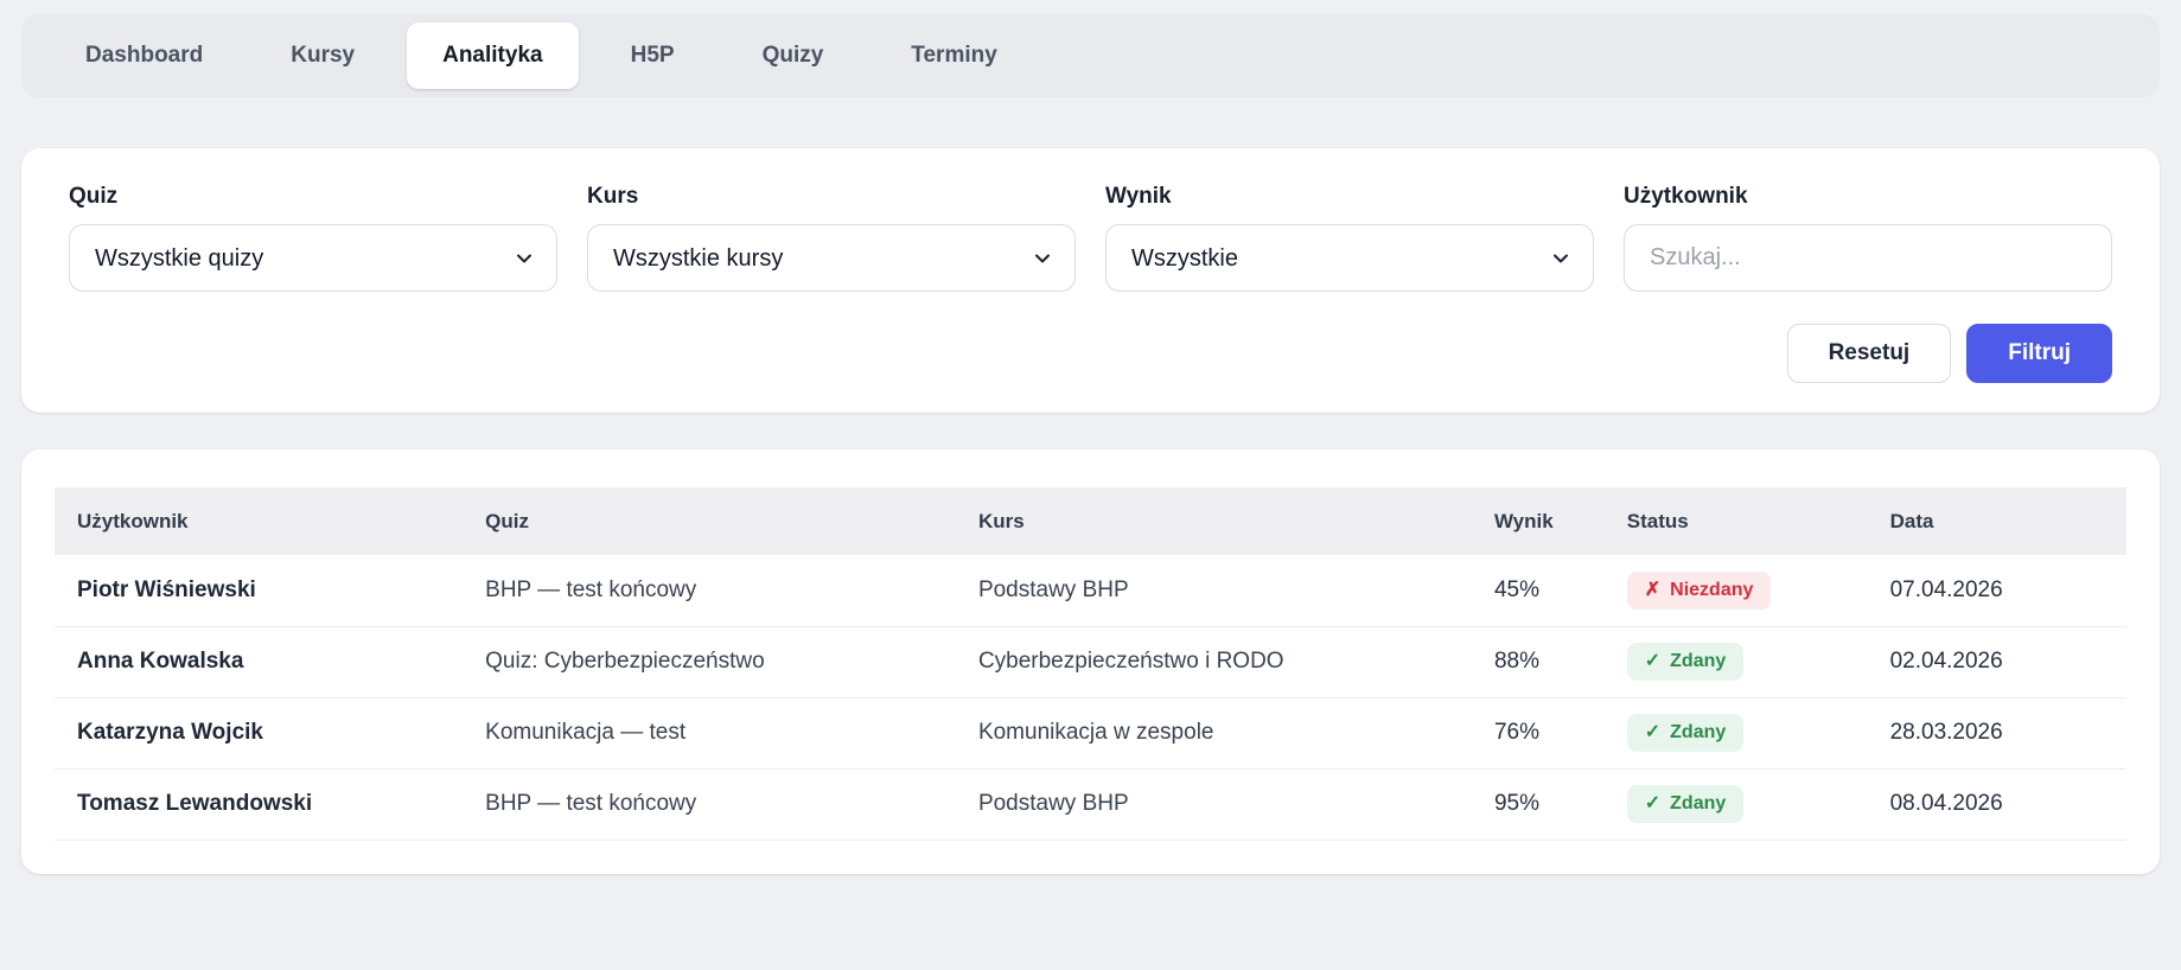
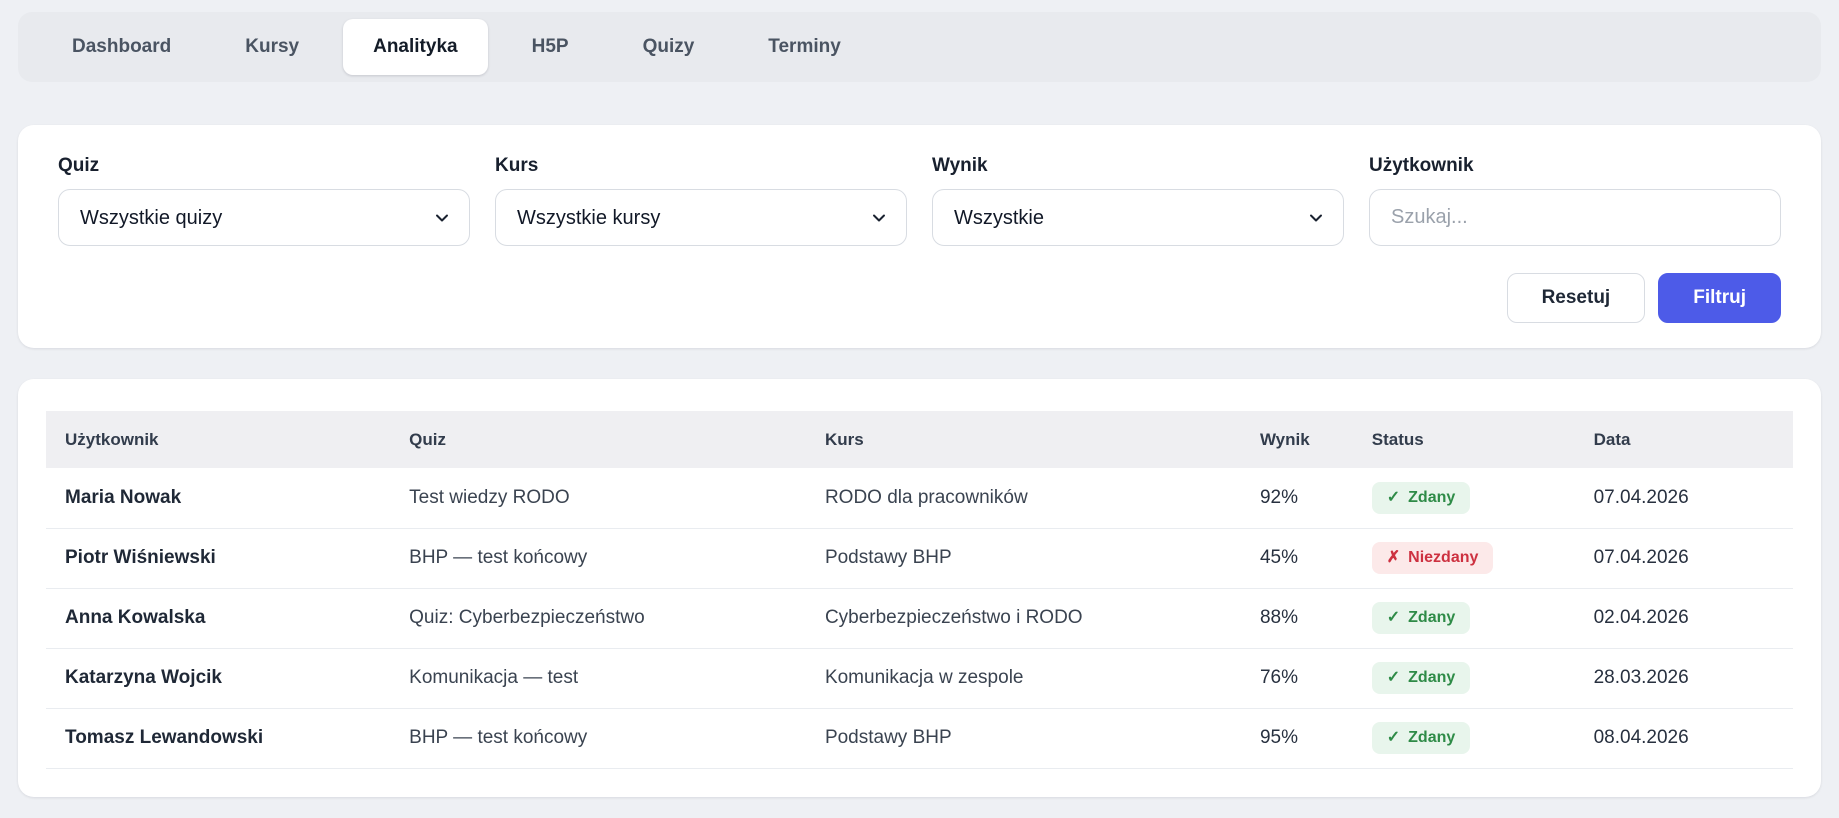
  Dashboard
  Kursy
  Analityka
  H5P
  Quizy
  Terminy
  Quiz
  Wszystkie quizy
  Kurs
  Wszystkie kursy
  Wynik
  Wszystkie
  Użytkownik
  Szukaj...
  Resetuj
  Filtruj
  Użytkownik	Quiz	Kurs	Wynik	Status	Data
+ Maria Nowak	Test wiedzy RODO	RODO dla pracowników	92%	✓ Zdany	07.04.2026
  Piotr Wiśniewski	BHP — test końcowy	Podstawy BHP	45%	✗ Niezdany	07.04.2026
  Anna Kowalska	Quiz: Cyberbezpieczeństwo	Cyberbezpieczeństwo i RODO	88%	✓ Zdany	02.04.2026
  Katarzyna Wojcik	Komunikacja — test	Komunikacja w zespole	76%	✓ Zdany	28.03.2026
  Tomasz Lewandowski	BHP — test końcowy	Podstawy BHP	95%	✓ Zdany	08.04.2026
